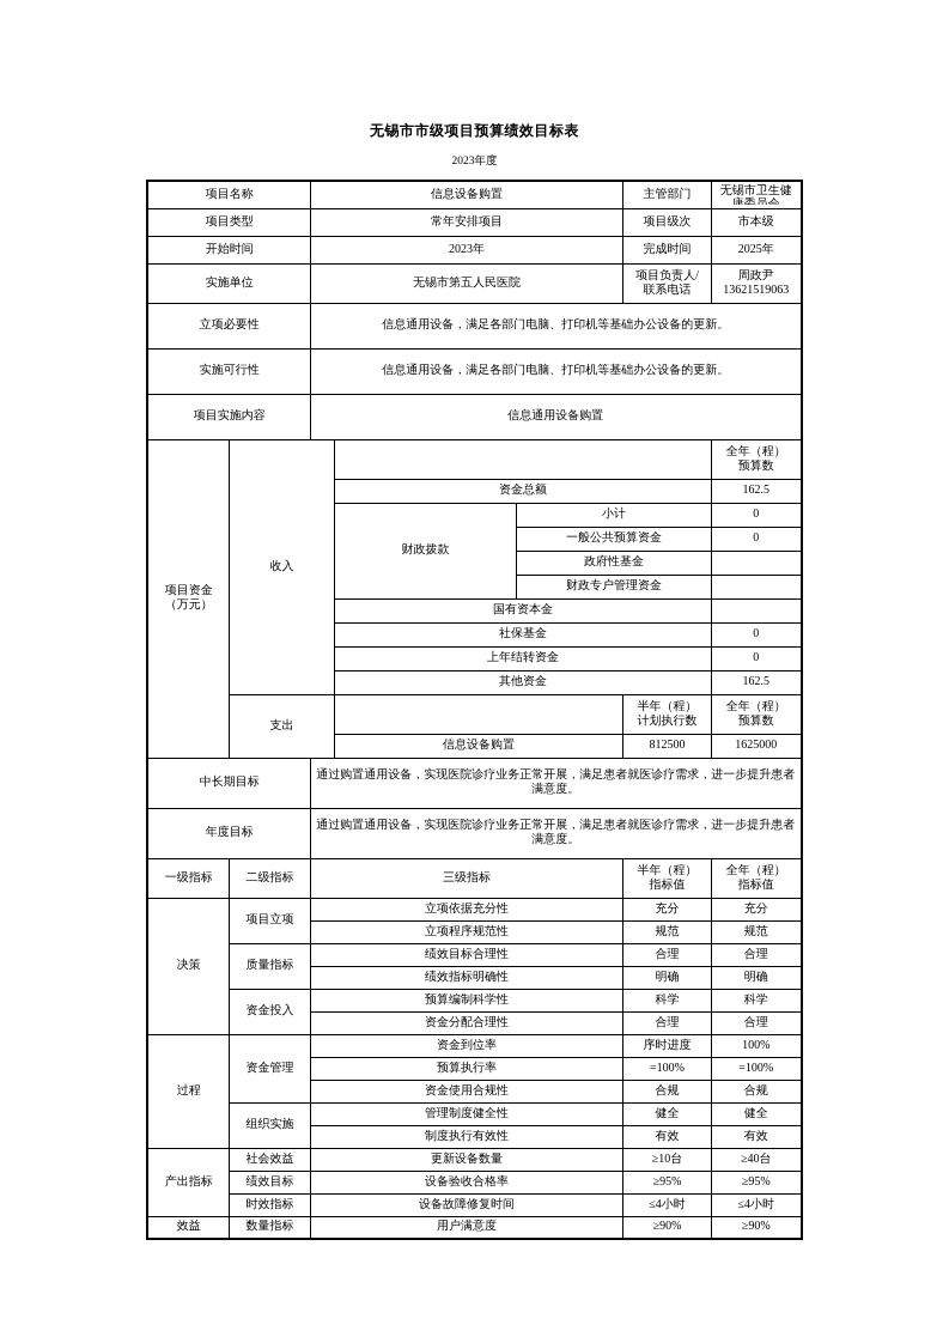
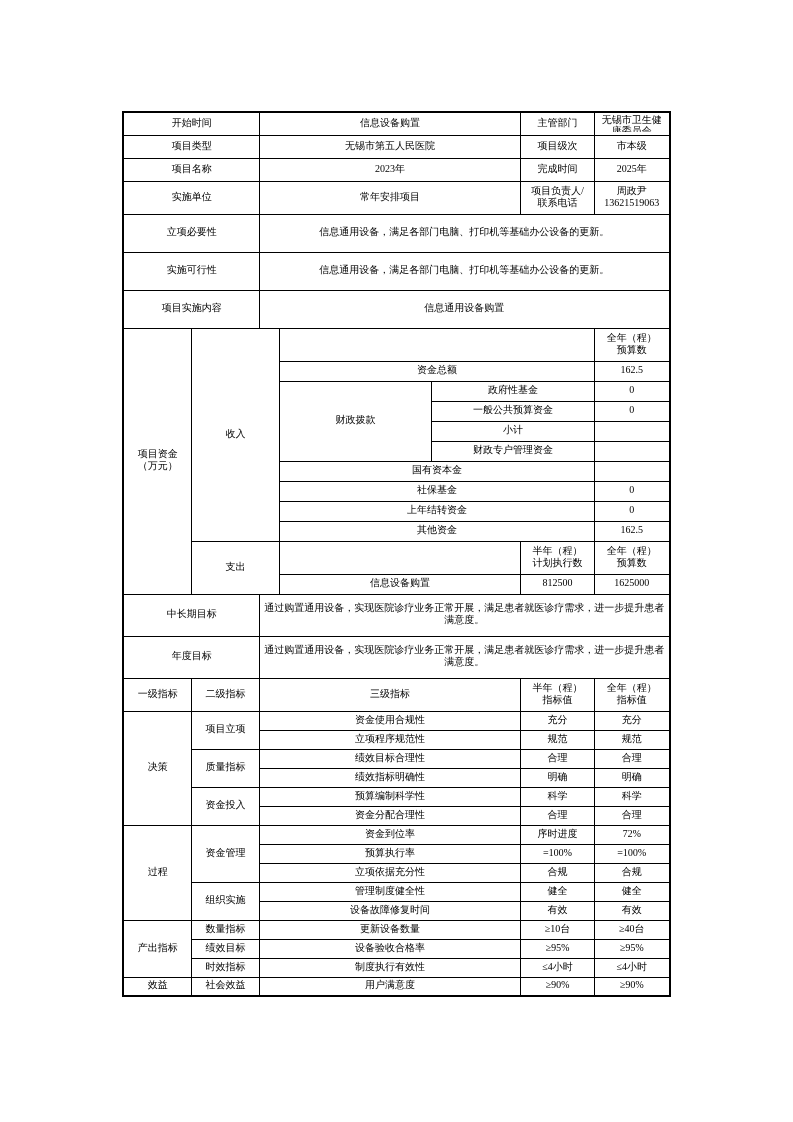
- 无锡市市级项目预算绩效目标表
- 2023年度
- 项目名称	信息设备购置	主管部门	无锡市卫生健康委员会
+ 开始时间	信息设备购置	主管部门	无锡市卫生健康委员会
- 项目类型	常年安排项目	项目级次	市本级
+ 项目类型	无锡市第五人民医院	项目级次	市本级
- 开始时间	2023年	完成时间	2025年
+ 项目名称	2023年	完成时间	2025年
- 实施单位	无锡市第五人民医院	项目负责人/ 联系电话	周政尹 13621519063
+ 实施单位	常年安排项目	项目负责人/ 联系电话	周政尹 13621519063
  立项必要性	信息通用设备，满足各部门电脑、打印机等基础办公设备的更新。
  实施可行性	信息通用设备，满足各部门电脑、打印机等基础办公设备的更新。
  项目实施内容	信息通用设备购置
  项目资金 （万元）	收入		全年（程） 预算数
  资金总额	162.5
- 财政拨款	小计	0
+ 财政拨款	政府性基金	0
  一般公共预算资金	0
- 政府性基金
+ 小计
  财政专户管理资金
  国有资本金
  社保基金	0
  上年结转资金	0
  其他资金	162.5
  支出		半年（程） 计划执行数	全年（程） 预算数
  信息设备购置	812500	1625000
  中长期目标	通过购置通用设备，实现医院诊疗业务正常开展，满足患者就医诊疗需求，进一步提升患者满意度。
  年度目标	通过购置通用设备，实现医院诊疗业务正常开展，满足患者就医诊疗需求，进一步提升患者满意度。
  一级指标	二级指标	三级指标	半年（程） 指标值	全年（程） 指标值
- 决策	项目立项	立项依据充分性	充分	充分
+ 决策	项目立项	资金使用合规性	充分	充分
  立项程序规范性	规范	规范
  质量指标	绩效目标合理性	合理	合理
  绩效指标明确性	明确	明确
  资金投入	预算编制科学性	科学	科学
  资金分配合理性	合理	合理
- 过程	资金管理	资金到位率	序时进度	100%
+ 过程	资金管理	资金到位率	序时进度	72%
  预算执行率	=100%	=100%
- 资金使用合规性	合规	合规
+ 立项依据充分性	合规	合规
  组织实施	管理制度健全性	健全	健全
- 制度执行有效性	有效	有效
+ 设备故障修复时间	有效	有效
- 产出指标	社会效益	更新设备数量	≥10台	≥40台
+ 产出指标	数量指标	更新设备数量	≥10台	≥40台
  绩效目标	设备验收合格率	≥95%	≥95%
- 时效指标	设备故障修复时间	≤4小时	≤4小时
+ 时效指标	制度执行有效性	≤4小时	≤4小时
- 效益	数量指标	用户满意度	≥90%	≥90%
+ 效益	社会效益	用户满意度	≥90%	≥90%
